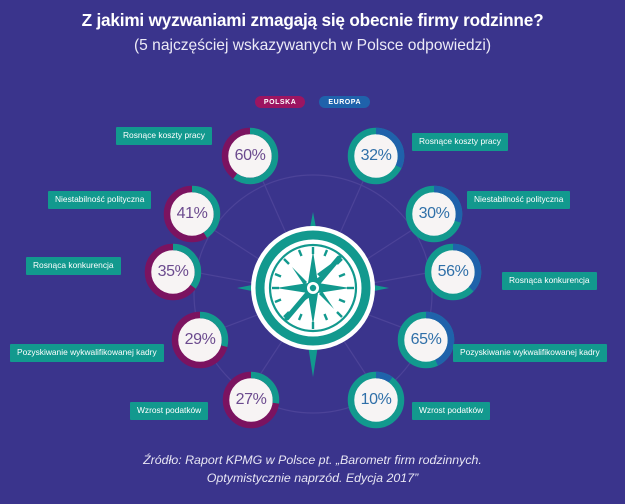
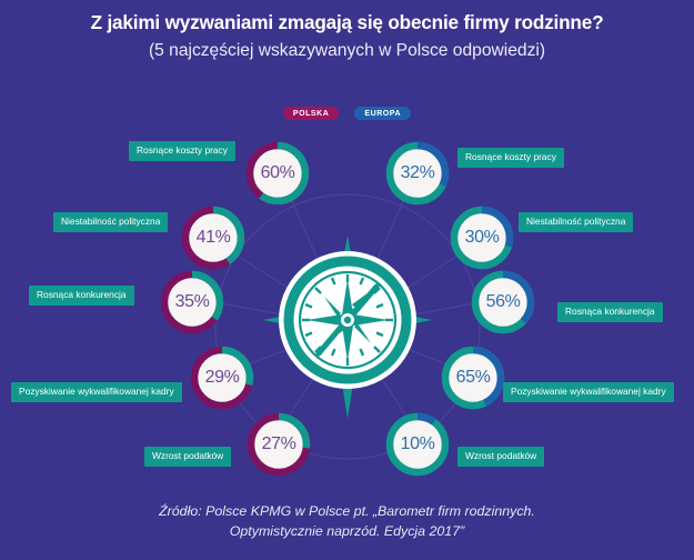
  Z jakimi wyzwaniami zmagają się obecnie firmy rodzinne?
  (5 najczęściej wskazywanych w Polsce odpowiedzi)
  60%
  41%
  35%
  29%
  27%
  32%
  30%
  56%
  65%
  10%
  Rosnące koszty pracy
  Niestabilność polityczna
  Rosnąca konkurencja
  Pozyskiwanie wykwalifikowanej kadry
  Wzrost podatków
  Rosnące koszty pracy
  Niestabilność polityczna
  Rosnąca konkurencja
  Pozyskiwanie wykwalifikowanej kadry
  Wzrost podatków
- Źródło: Raport KPMG w Polsce pt. „Barometr firm rodzinnych.
+ Źródło: Polsce KPMG w Polsce pt. „Barometr firm rodzinnych.
  Optymistycznie naprzód. Edycja 2017”
